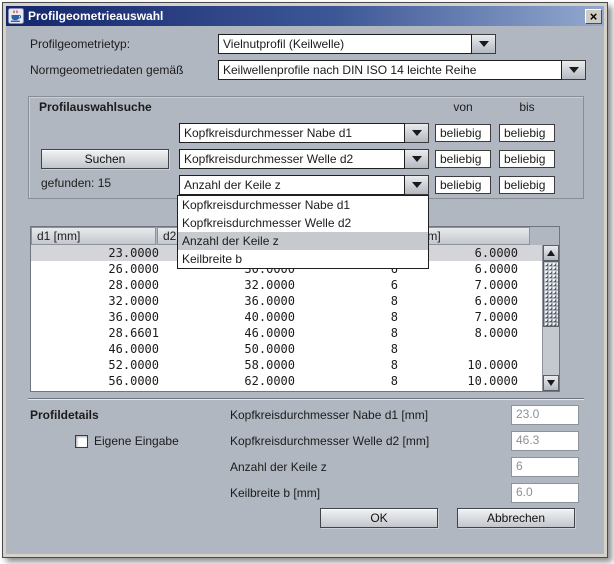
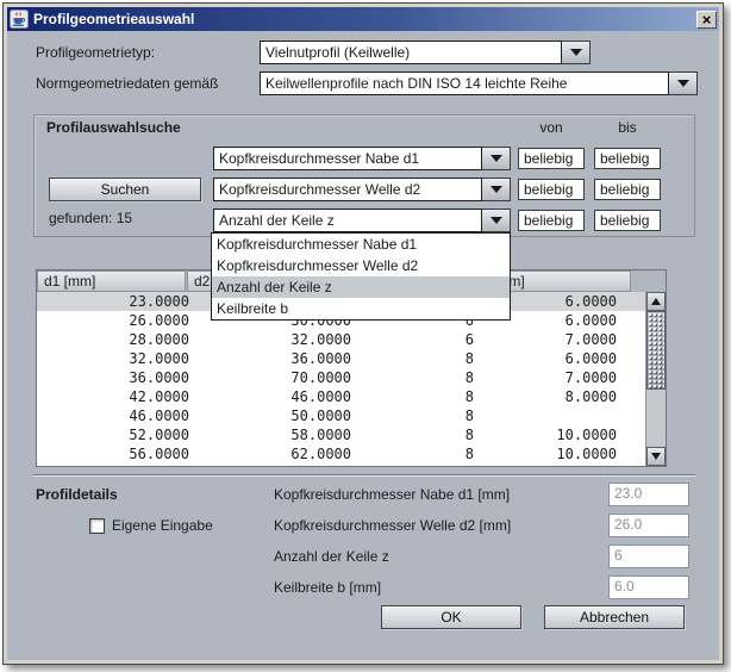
  Profilgeometrieauswahl
  ×
  Profilgeometrietyp:
  Vielnutprofil (Keilwelle)
  Normgeometriedaten gemäß
  Keilwellenprofile nach DIN ISO 14 leichte Reihe
  Profilauswahlsuche
  von
  bis
  Suchen
  gefunden: 15
  Kopfkreisdurchmesser Nabe d1
  beliebig
  beliebig
  Kopfkreisdurchmesser Welle d2
  beliebig
  beliebig
  Anzahl der Keile z
  beliebig
  beliebig
  d1 [mm]
  23.0000
  6.0000
  26.0000
  30.0000
  6
  6.0000
  28.0000
  32.0000
  6
  7.0000
  32.0000
  36.0000
  8
  6.0000
  36.0000
- 40.0000
+ 70.0000
  8
  7.0000
- 28.6601
+ 42.0000
  46.0000
  8
  8.0000
  46.0000
  50.0000
  8
  52.0000
  58.0000
  8
  10.0000
  56.0000
  62.0000
  8
  10.0000
  Kopfkreisdurchmesser Nabe d1
  Kopfkreisdurchmesser Welle d2
  Anzahl der Keile z
  Keilbreite b
  Profildetails
  Eigene Eingabe
  Kopfkreisdurchmesser Nabe d1 [mm]
  23.0
  Kopfkreisdurchmesser Welle d2 [mm]
- 46.3
+ 26.0
  Anzahl der Keile z
  6
  Keilbreite b [mm]
  6.0
  OK
  Abbrechen
